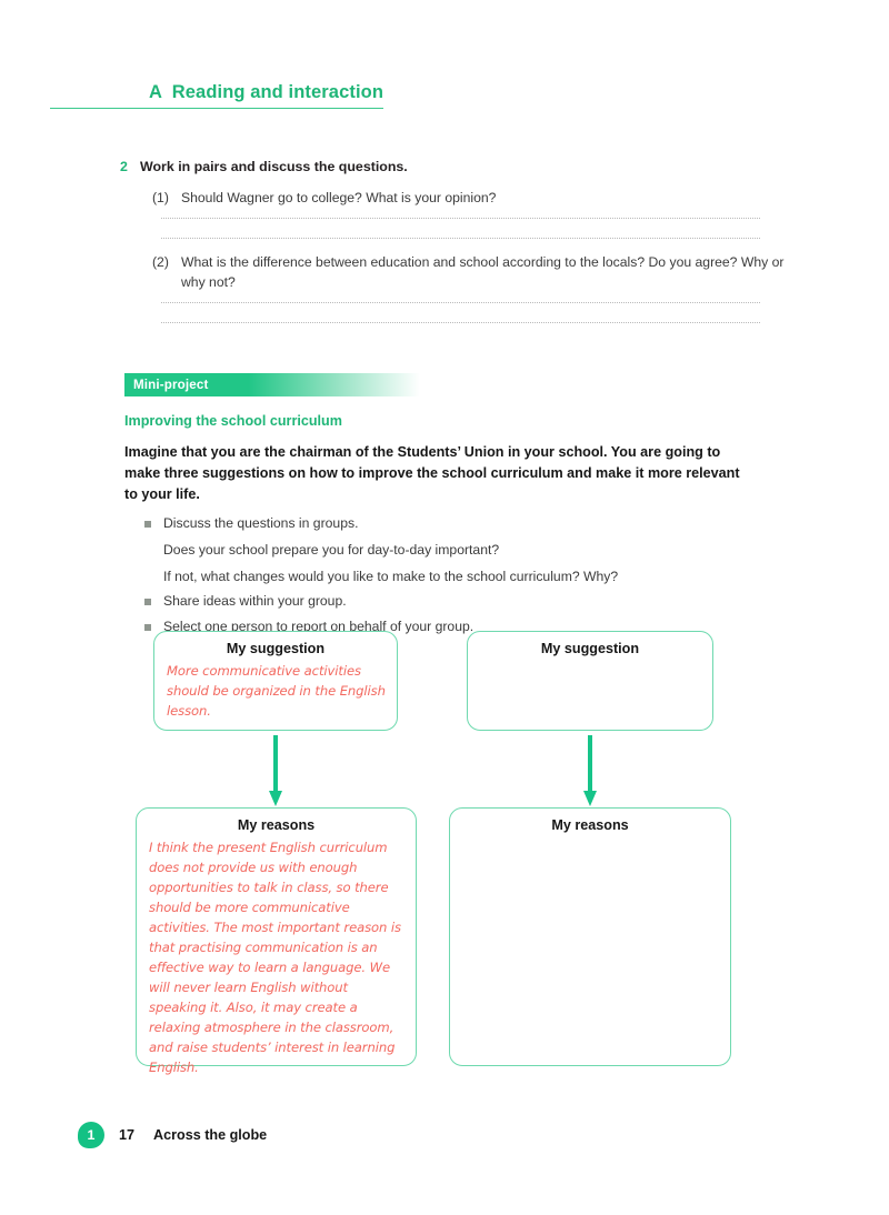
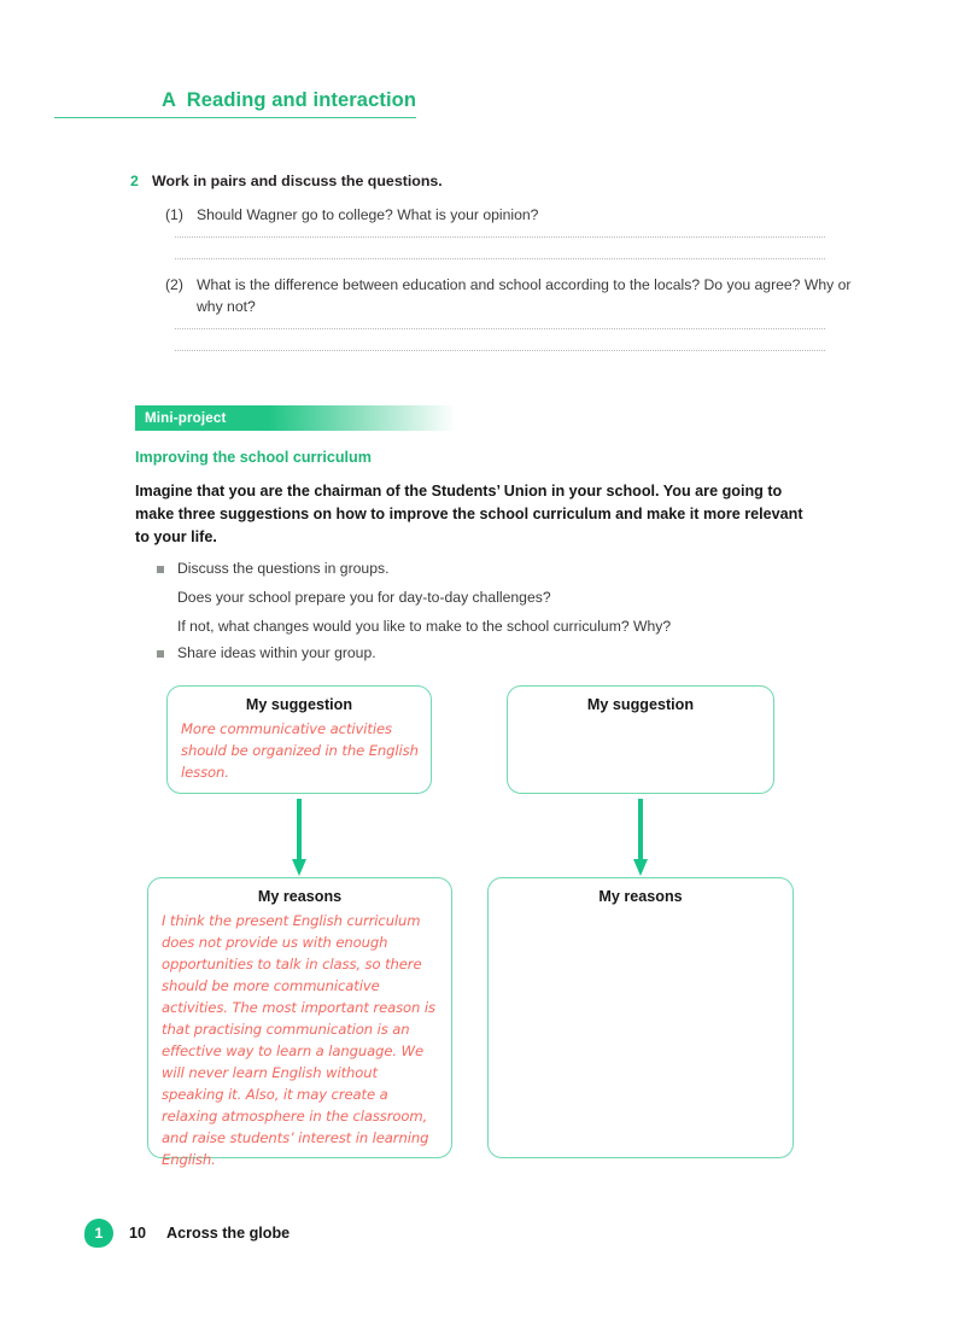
  A Reading and interaction
  2
  Work in pairs and discuss the questions.
  (1)
  Should Wagner go to college? What is your opinion?
  (2)
  What is the difference between education and school according to the locals? Do you agree? Why or why not?
  Mini-project
  Improving the school curriculum
  Imagine that you are the chairman of the Students’ Union in your school. You are going to make three suggestions on how to improve the school curriculum and make it more relevant to your life.
  Discuss the questions in groups.
- Does your school prepare you for day-to-day important?
+ Does your school prepare you for day-to-day challenges?
  If not, what changes would you like to make to the school curriculum? Why?
  Share ideas within your group.
- Select one person to report on behalf of your group.
  My suggestion
  More communicative activities should be organized in the English lesson.
  My suggestion
  My reasons
  I think the present English curriculum does not provide us with enough opportunities to talk in class, so there should be more communicative activities. The most important reason is that practising communication is an effective way to learn a language. We will never learn English without speaking it. Also, it may create a relaxing atmosphere in the classroom, and raise students’ interest in learning English.
  My reasons
  1
- 17
+ 10
  Across the globe
